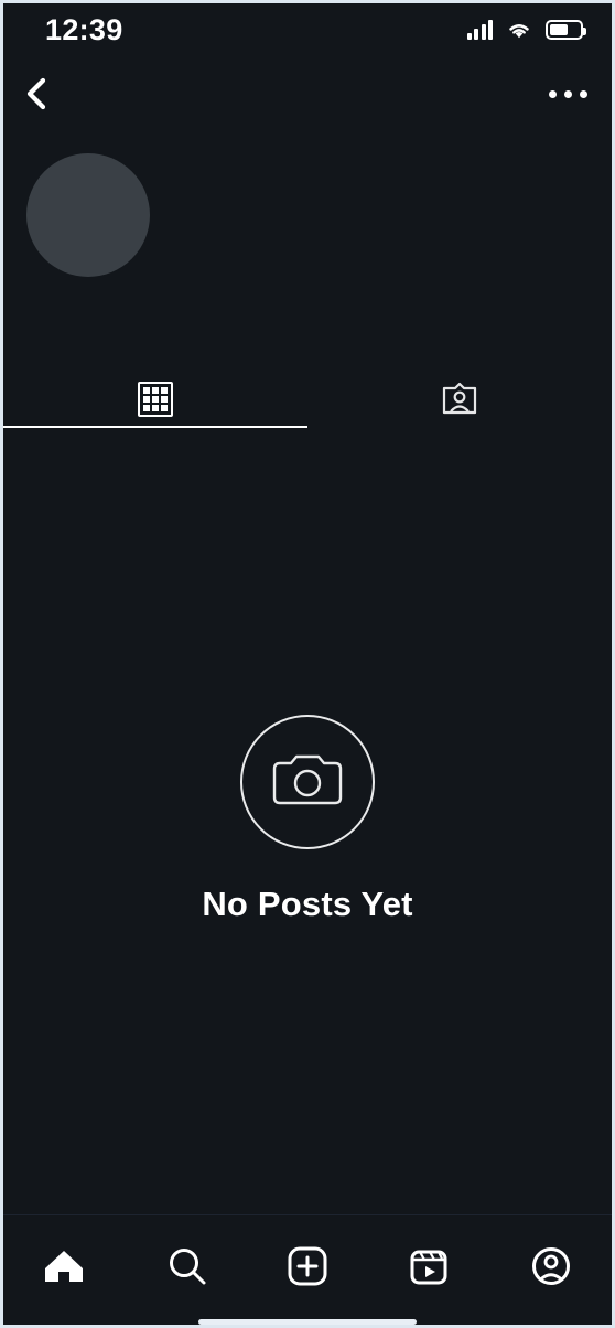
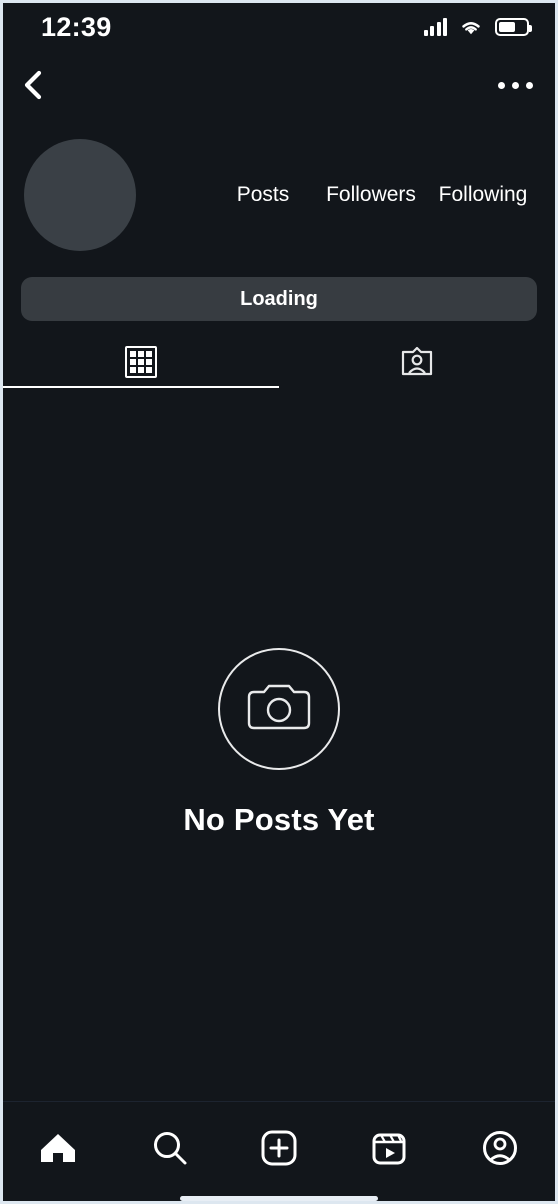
  12:39
+ Posts
+ Followers
+ Following
+ Loading
  No Posts Yet
